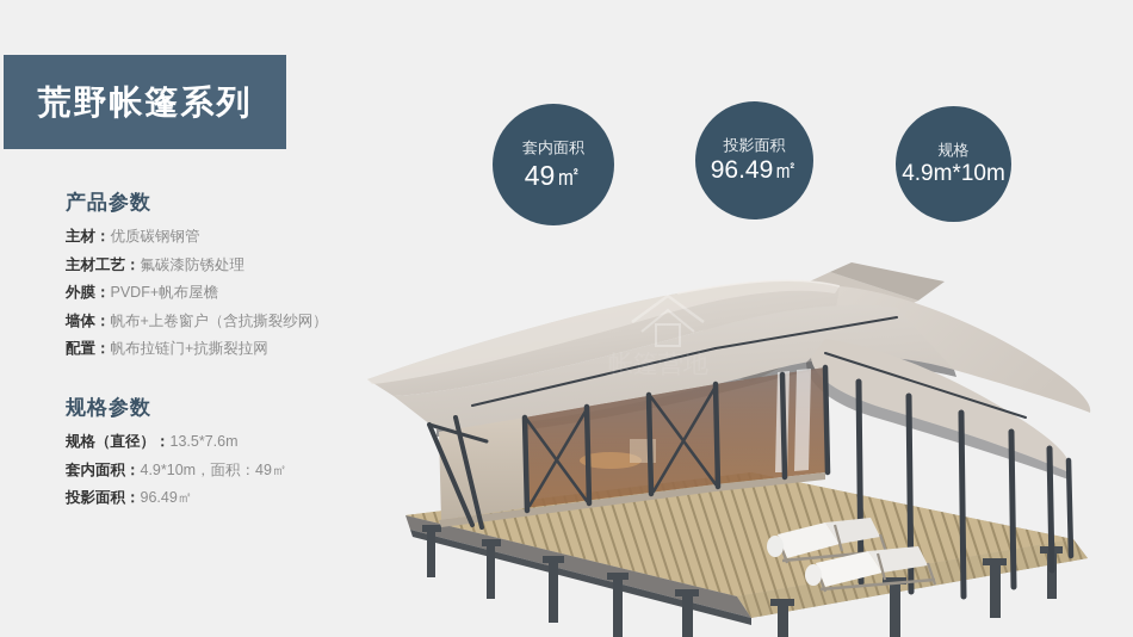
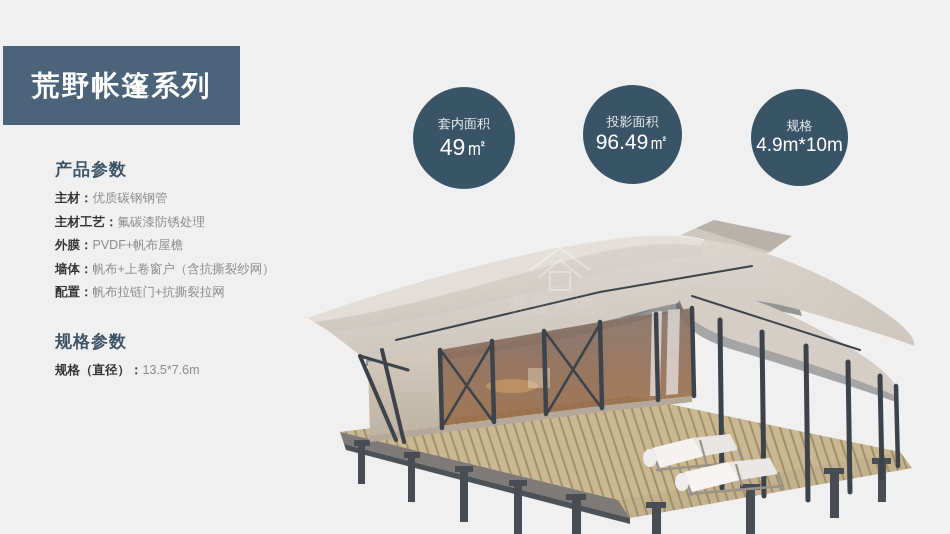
  荒野帐篷系列
  产品参数
  主材：优质碳钢钢管
  主材工艺：氟碳漆防锈处理
  外膜：PVDF+帆布屋檐
  墙体：帆布+上卷窗户（含抗撕裂纱网）
  配置：帆布拉链门+抗撕裂拉网
  规格参数
  规格（直径）：13.5*7.6m
- 套内面积：4.9*10m，面积：49㎡
- 投影面积：96.49㎡
  套内面积
  49㎡
  投影面积
  96.49㎡
  规格
  4.9m*10m
  帐篷营地
